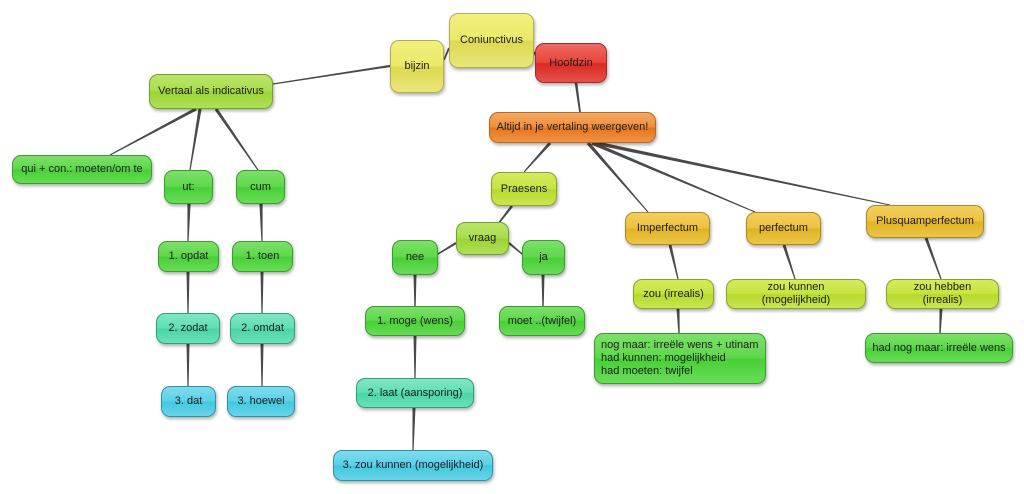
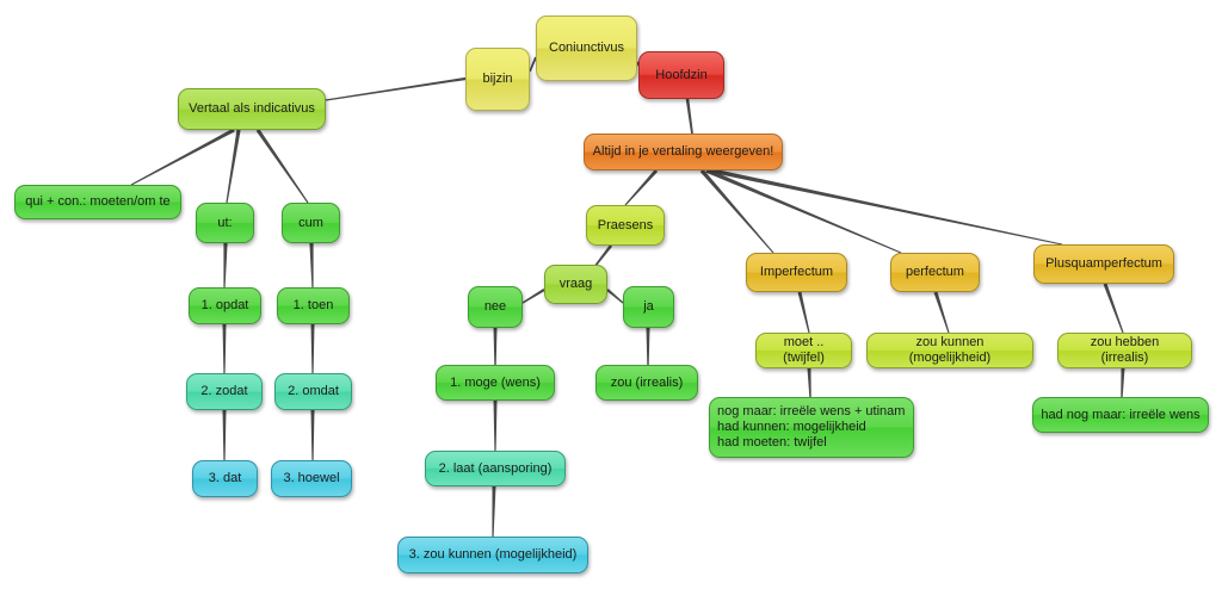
  bijzin
  Coniunctivus
  Hoofdzin
  Altijd in je vertaling weergeven!
  Vertaal als indicativus
  qui + con.: moeten/om te
  ut:
  cum
  1. opdat
  1. toen
  2. zodat
  2. omdat
  3. dat
  3. hoewel
  Praesens
  vraag
  nee
  ja
  1. moge (wens)
- moet ..(twijfel)
+ zou (irrealis)
  2. laat (aansporing)
  3. zou kunnen (mogelijkheid)
  Imperfectum
  perfectum
  Plusquamperfectum
- zou (irrealis)
+ moet ..(twijfel)
  zou kunnen (mogelijkheid)
  zou hebben (irrealis)
  nog maar: irreële wens + utinam
  had kunnen: mogelijkheid
  had moeten: twijfel
  had nog maar: irreële wens
